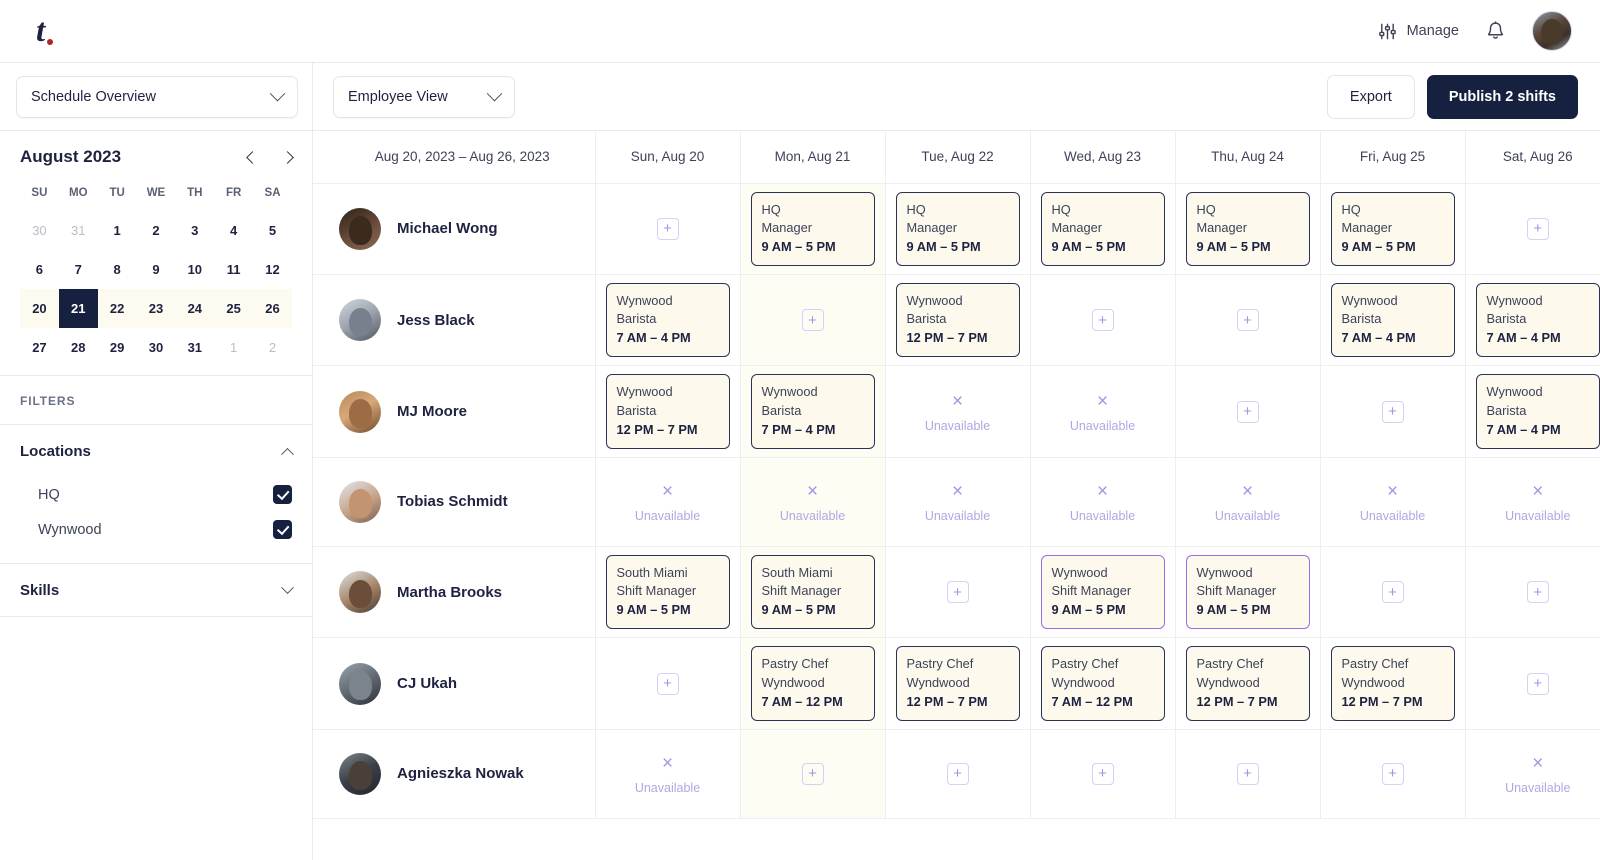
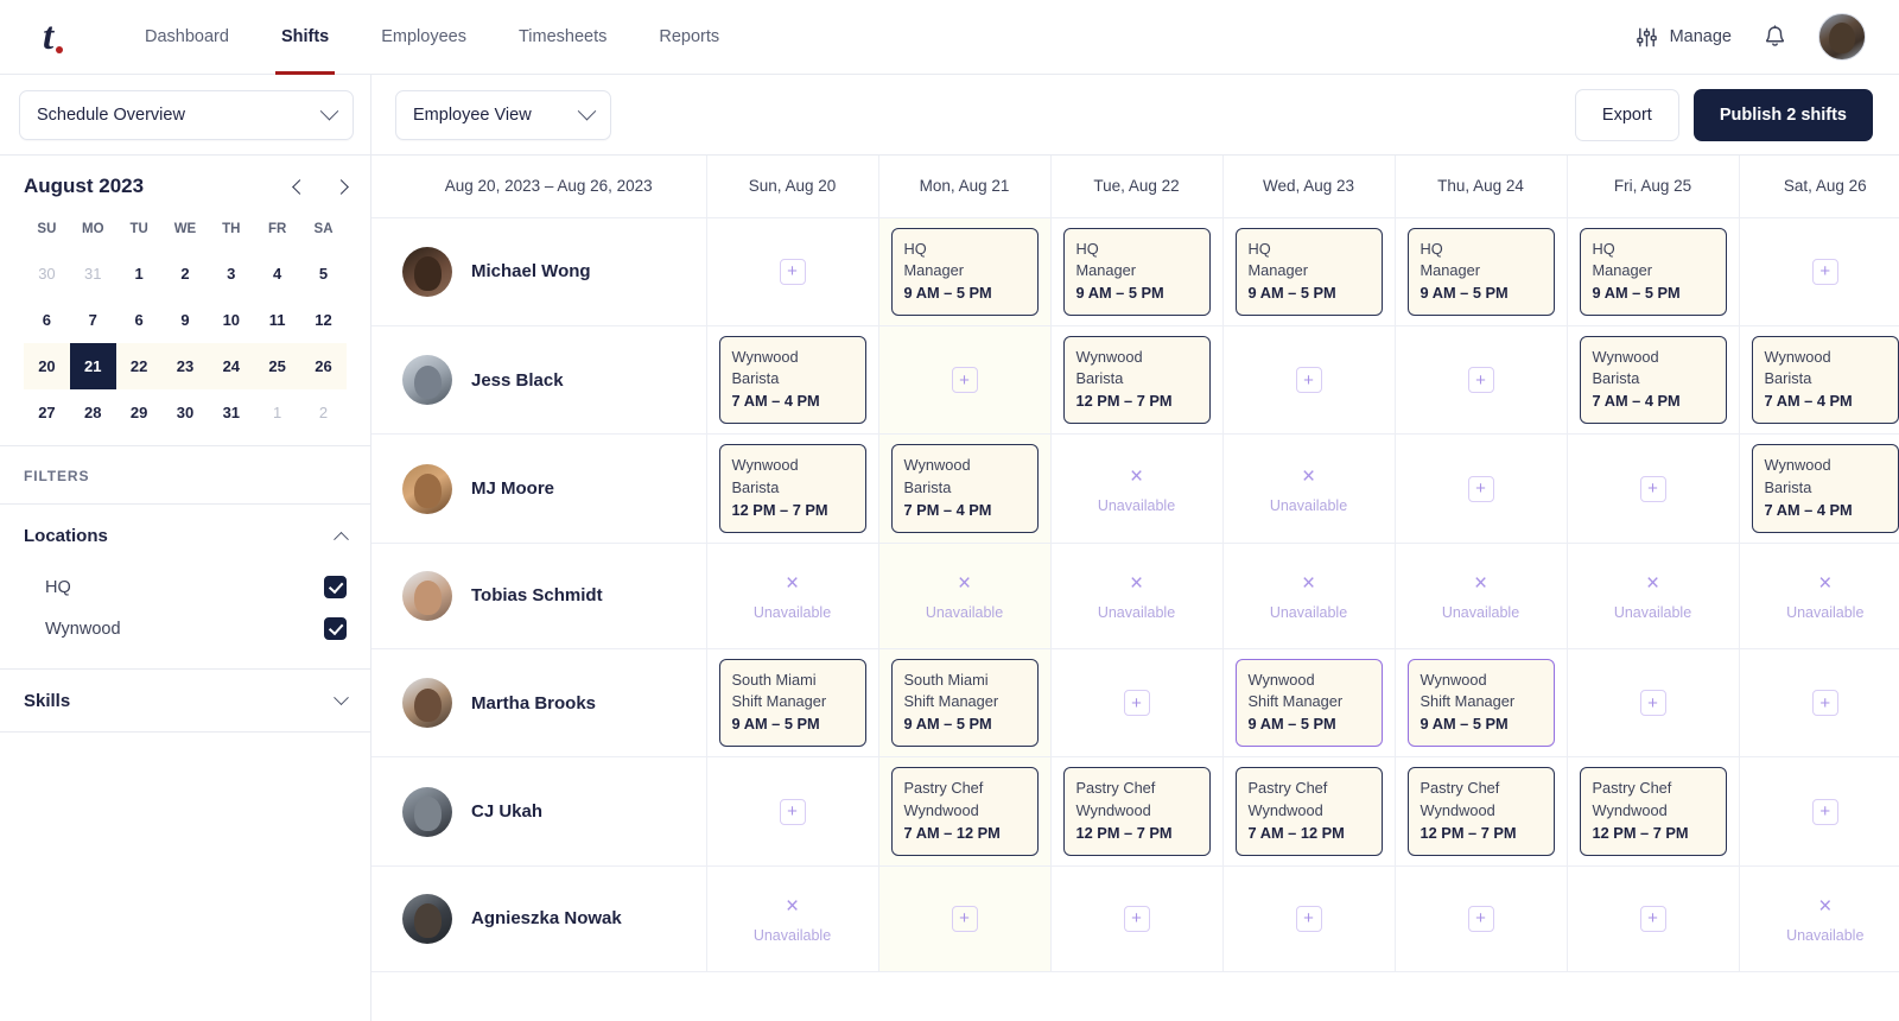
  t
+ Dashboard
+ Shifts
+ Employees
+ Timesheets
+ Reports
  Manage
  Schedule Overview
  Employee View
  Export
  Publish 2 shifts
  August 2023
  SU	MO	TU	WE	TH	FR	SA
  30	31	1	2	3	4	5
- 6	7	8	9	10	11	12
+ 6	7	6	9	10	11	12
  20	21	22	23	24	25	26
  27	28	29	30	31	1	2
  FILTERS
  Locations
  HQ
  Wynwood
  Skills
  Aug 20, 2023 – Aug 26, 2023	Sun, Aug 20	Mon, Aug 21	Tue, Aug 22	Wed, Aug 23	Thu, Aug 24	Fri, Aug 25	Sat, Aug 26
  Michael Wong	+	HQManager9 AM – 5 PM	HQManager9 AM – 5 PM	HQManager9 AM – 5 PM	HQManager9 AM – 5 PM	HQManager9 AM – 5 PM	+
  Jess Black	WynwoodBarista7 AM – 4 PM	+	WynwoodBarista12 PM – 7 PM	+	+	WynwoodBarista7 AM – 4 PM	WynwoodBarista7 AM – 4 PM
  MJ Moore	WynwoodBarista12 PM – 7 PM	WynwoodBarista7 PM – 4 PM	×Unavailable	×Unavailable	+	+	WynwoodBarista7 AM – 4 PM
  Tobias Schmidt	×Unavailable	×Unavailable	×Unavailable	×Unavailable	×Unavailable	×Unavailable	×Unavailable
  Martha Brooks	South MiamiShift Manager9 AM – 5 PM	South MiamiShift Manager9 AM – 5 PM	+	WynwoodShift Manager9 AM – 5 PM	WynwoodShift Manager9 AM – 5 PM	+	+
  CJ Ukah	+	Pastry ChefWyndwood7 AM – 12 PM	Pastry ChefWyndwood12 PM – 7 PM	Pastry ChefWyndwood7 AM – 12 PM	Pastry ChefWyndwood12 PM – 7 PM	Pastry ChefWyndwood12 PM – 7 PM	+
  Agnieszka Nowak	×Unavailable	+	+	+	+	+	×Unavailable
